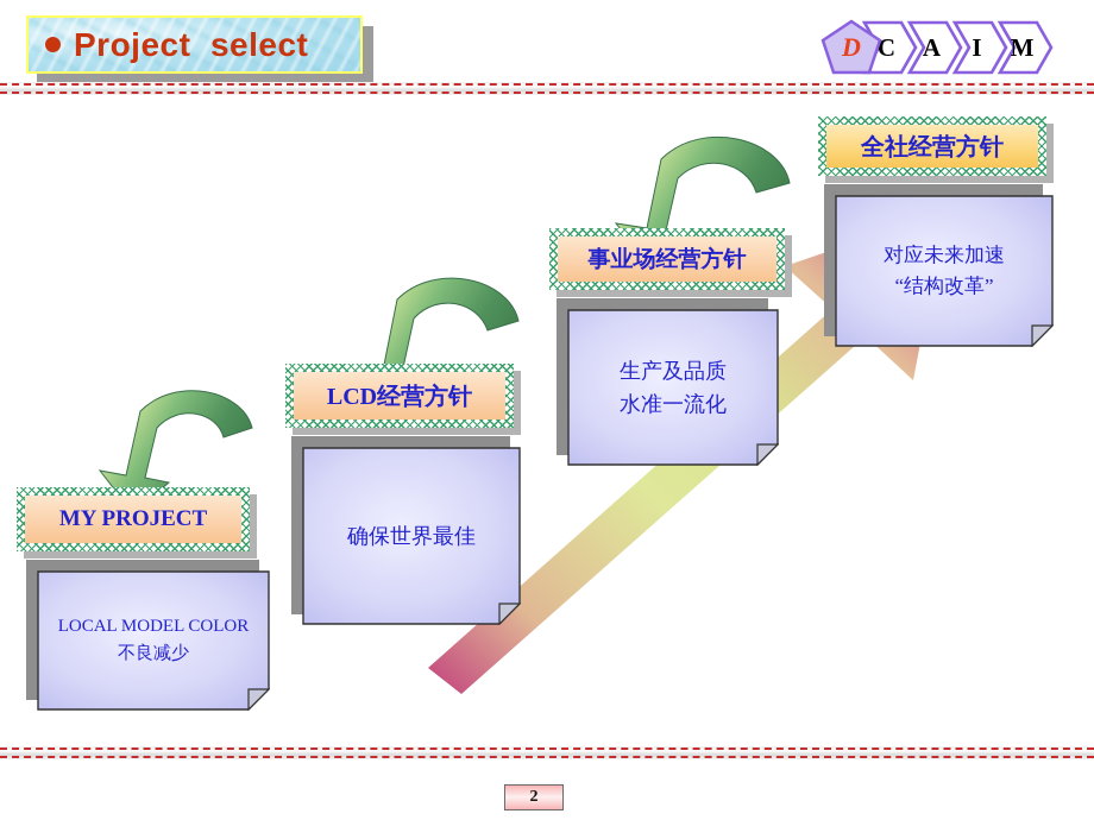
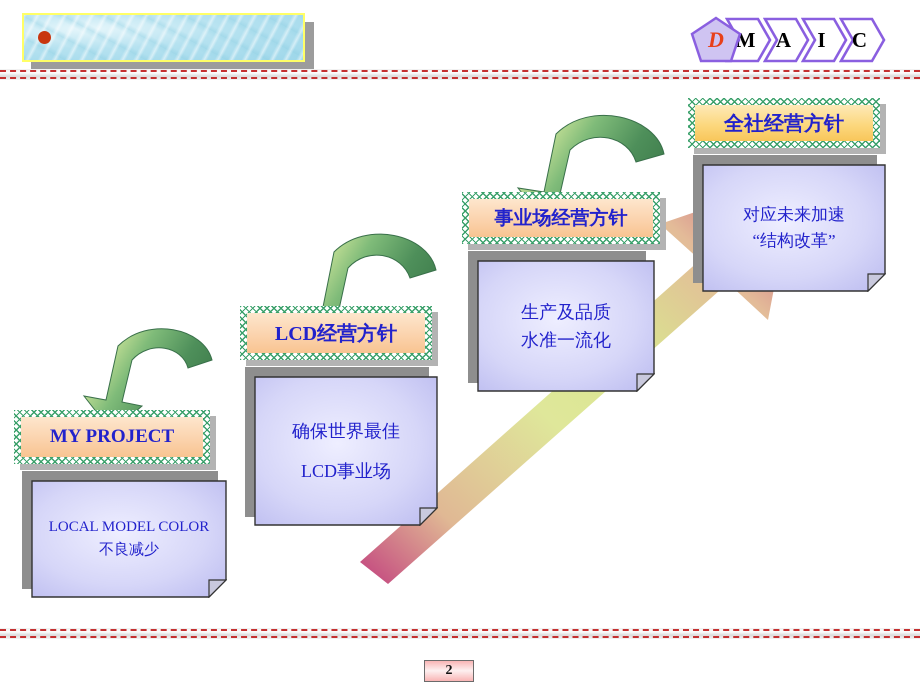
- Project select
  D
- C
+ M
  A
  I
- M
+ C
  MY PROJECT
  LOCAL MODEL COLOR
  不良减少
  LCD经营方针
  确保世界最佳
+ LCD事业场
  事业场经营方针
  生产及品质
  水准一流化
  全社经营方针
  对应未来加速
  “结构改革”
  2
